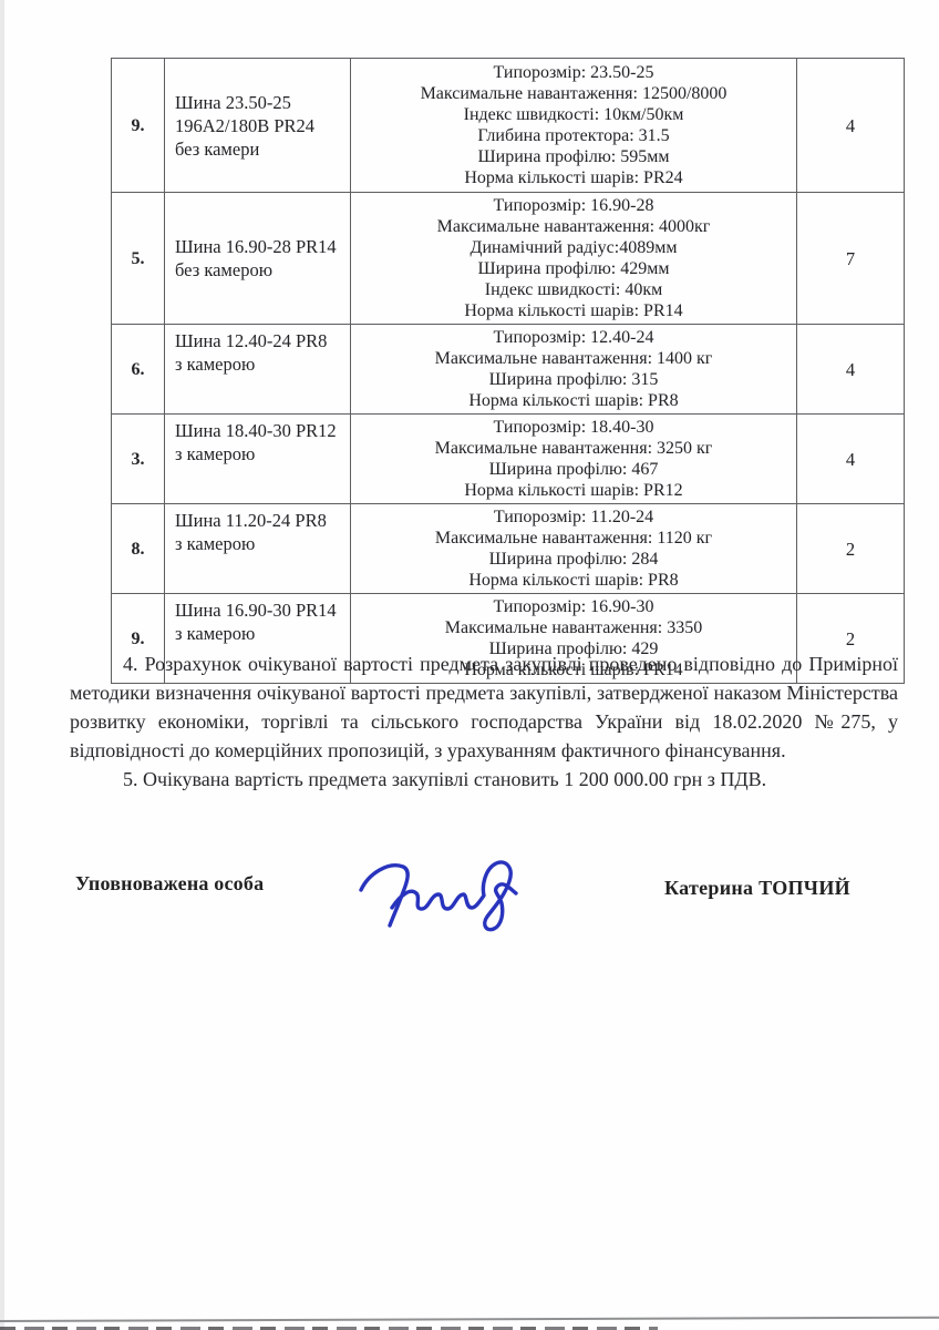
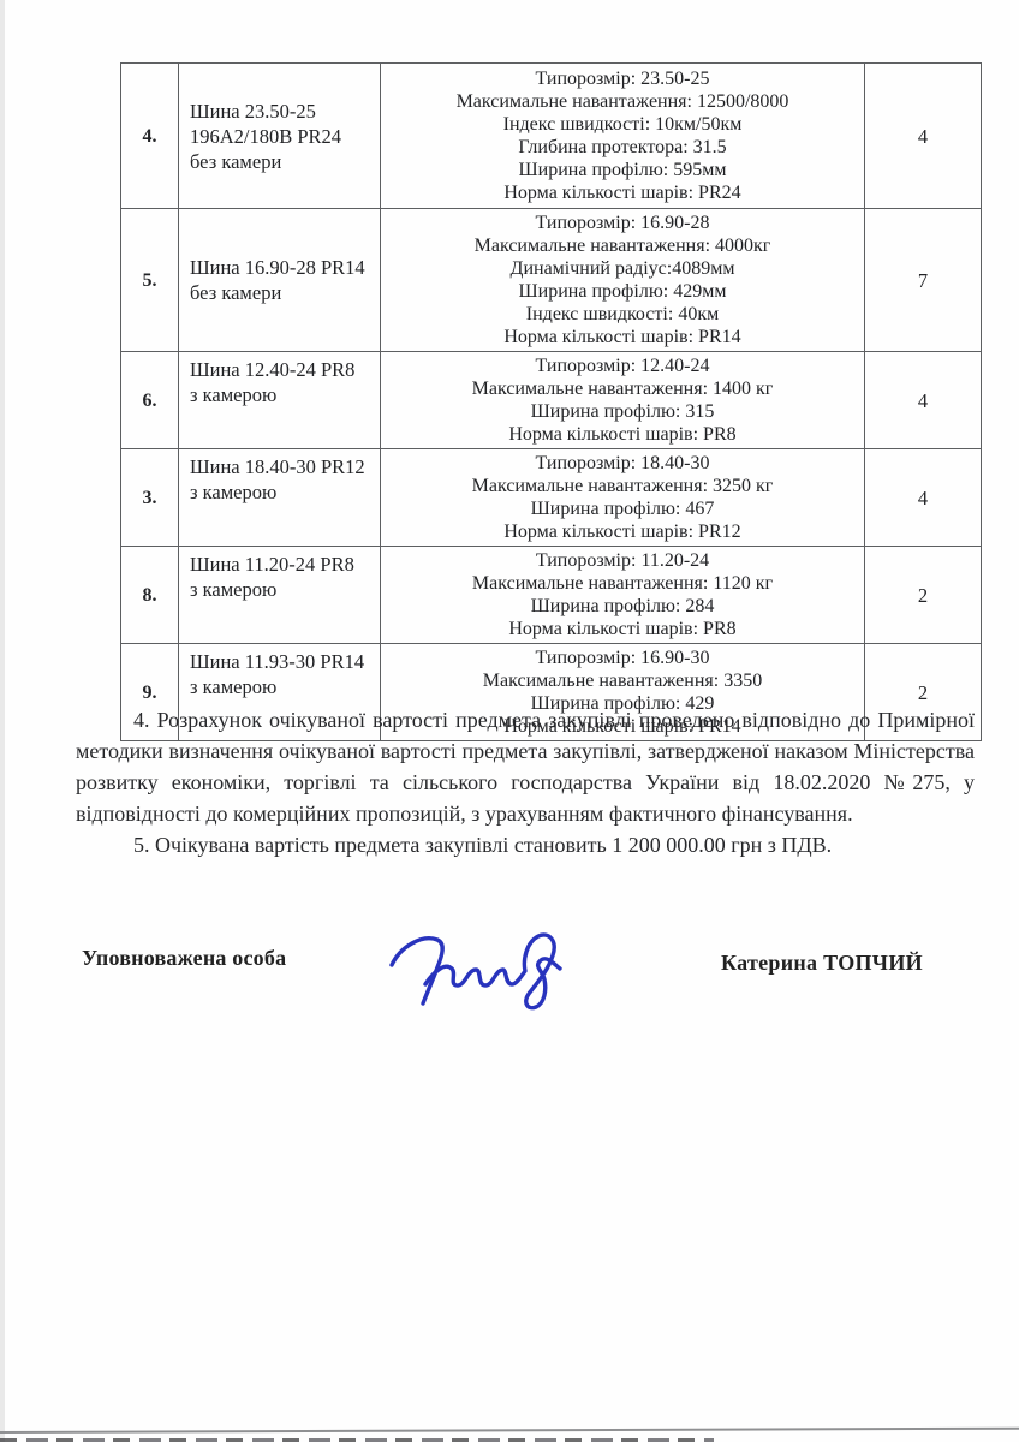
- 9.	Шина 23.50-25 196А2/180В PR24 без камери	Типорозмір: 23.50-25 Максимальне навантаження: 12500/8000 Індекс швидкості: 10км/50км Глибина протектора: 31.5 Ширина профілю: 595мм Норма кількості шарів: PR24	4
+ 4.	Шина 23.50-25 196А2/180В PR24 без камери	Типорозмір: 23.50-25 Максимальне навантаження: 12500/8000 Індекс швидкості: 10км/50км Глибина протектора: 31.5 Ширина профілю: 595мм Норма кількості шарів: PR24	4
- 5.	Шина 16.90-28 PR14 без камерою	Типорозмір: 16.90-28 Максимальне навантаження: 4000кг Динамічний радіус:4089мм Ширина профілю: 429мм Індекс швидкості: 40км Норма кількості шарів: PR14	7
+ 5.	Шина 16.90-28 PR14 без камери	Типорозмір: 16.90-28 Максимальне навантаження: 4000кг Динамічний радіус:4089мм Ширина профілю: 429мм Індекс швидкості: 40км Норма кількості шарів: PR14	7
  6.	Шина 12.40-24 PR8 з камерою	Типорозмір: 12.40-24 Максимальне навантаження: 1400 кг Ширина профілю: 315 Норма кількості шарів: PR8	4
  3.	Шина 18.40-30 PR12 з камерою	Типорозмір: 18.40-30 Максимальне навантаження: 3250 кг Ширина профілю: 467 Норма кількості шарів: PR12	4
  8.	Шина 11.20-24 PR8 з камерою	Типорозмір: 11.20-24 Максимальне навантаження: 1120 кг Ширина профілю: 284 Норма кількості шарів: PR8	2
- 9.	Шина 16.90-30 PR14 з камерою	Типорозмір: 16.90-30 Максимальне навантаження: 3350 Ширина профілю: 429 Норма кількості шарів: PR14	2
+ 9.	Шина 11.93-30 PR14 з камерою	Типорозмір: 16.90-30 Максимальне навантаження: 3350 Ширина профілю: 429 Норма кількості шарів: PR14	2
  4. Розрахунок очікуваної вартості предмета закупівлі проведено відповідно до Примірної методики визначення очікуваної вартості предмета закупівлі, затвердженої наказом Міністерства розвитку економіки, торгівлі та сільського господарства України від 18.02.2020 №275, у відповідності до комерційних пропозицій, з урахуванням фактичного фінансування.
  5. Очікувана вартість предмета закупівлі становить 1 200 000.00 грн з ПДВ.
  Уповноважена особа
  Катерина ТОПЧИЙ
